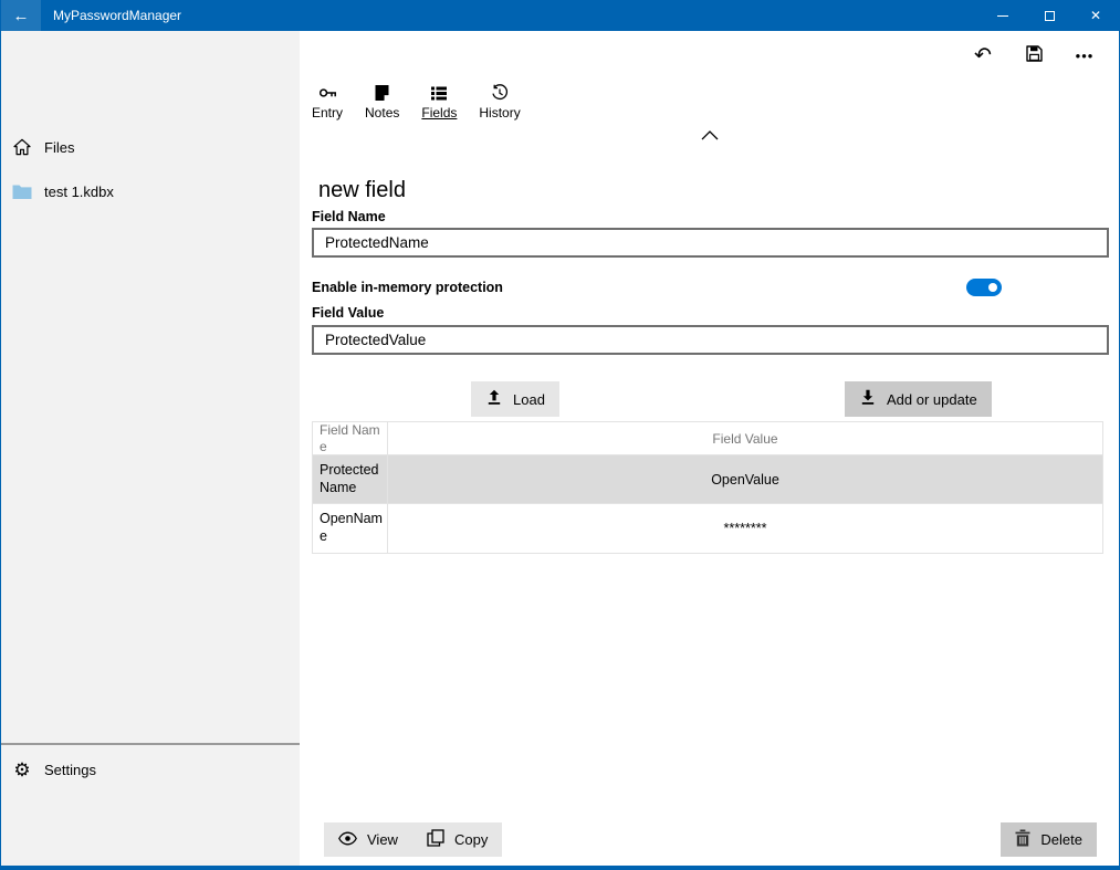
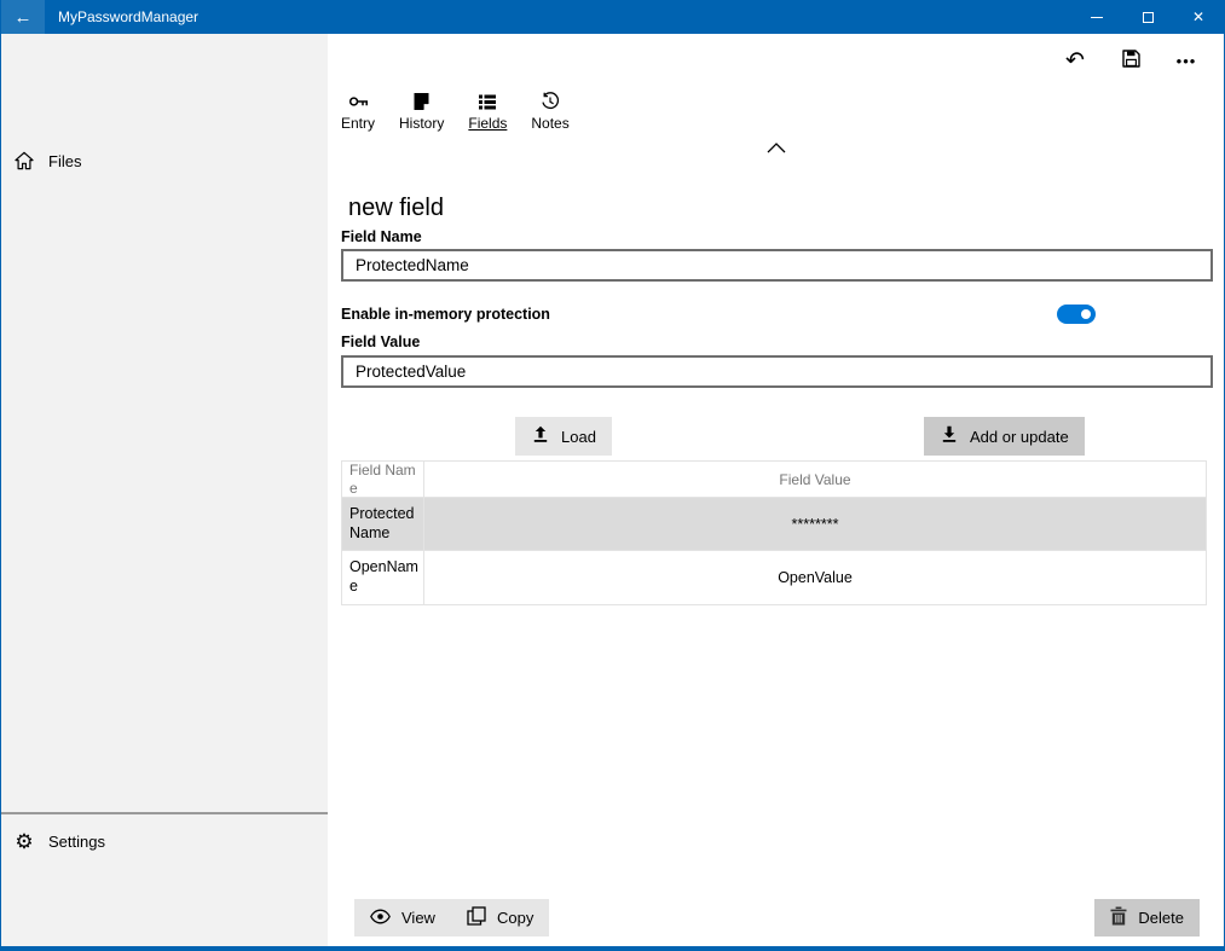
  ←
  MyPasswordManager
  ✕
  Files
- test 1.kdbx
  ⚙
  Settings
  ↶
  •••
  Entry
- Notes
+ History
  Fields
- History
+ Notes
  new field
  Field Name
  ProtectedName
  Enable in-memory protection
  Field Value
  ProtectedValue
  Load
  Add or update
  Field Name
  Field Value
  ProtectedName
- OpenValue
+ ********
  OpenName
- ********
+ OpenValue
  View
  Copy
  Delete
